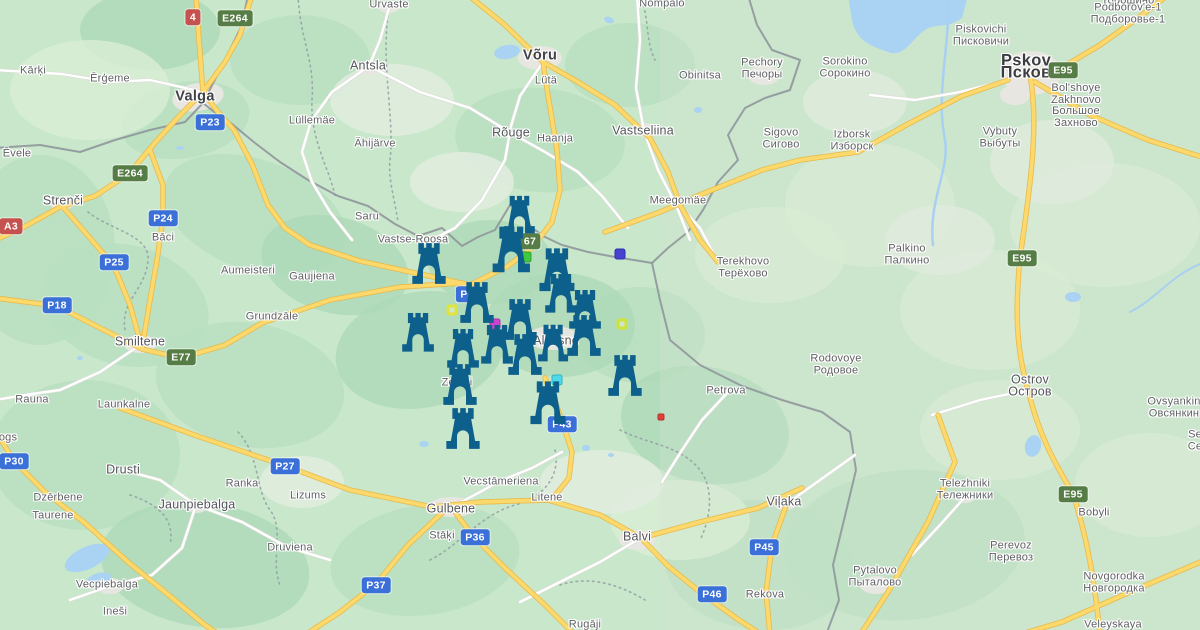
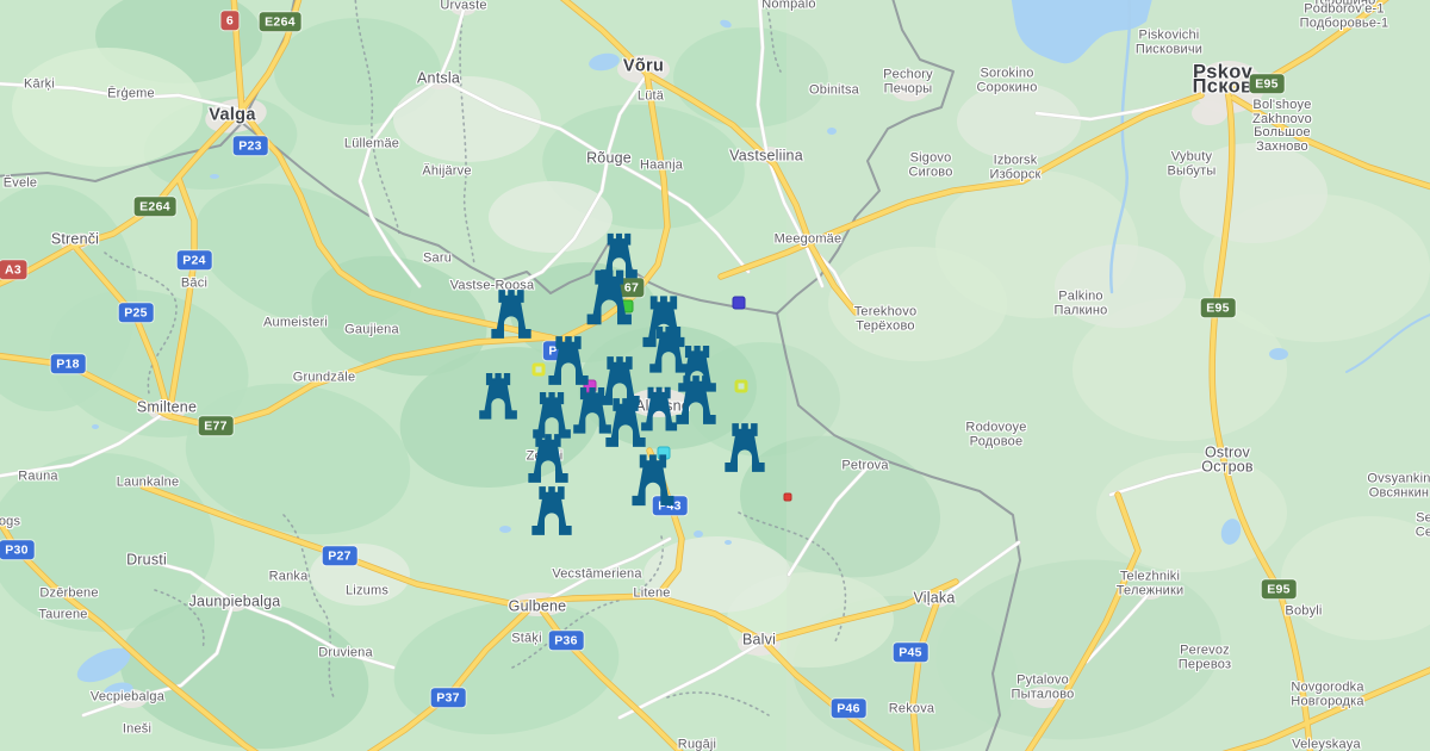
  Urvaste
  Nõmpalo
  Võru
  Lütä
  Antsla
  Obinitsa
  Lüllemäe
  Rõuge
  Haanja
  Vastseliina
  Ähijärve
  Saru
  Vastse-Roosa
  Meegomäe
  Pechory
  Печоры
  Sorokino
  Сорокино
  Sigovo
  Сигово
  Izborsk
  Изборск
  Piskovichi
  Писковичи
  Pskov
  Псков
  Торошино
  Podborov'e-1
  Подборовье-1
  Bol'shoye
  Zakhnovo
  Большое
  Захново
  Vybuty
  Выбуты
  Palkino
  Палкино
  Terekhovo
  Терёхово
  Rodovoye
  Родовое
  Petrova
  Ostrov
  Остров
  Ovsyankin
  Овсянкин
  Se
  Ce
  Telezhniki
  Тележники
  Bobyli
  Perevoz
  Перевоз
  Novgorodka
  Новгородка
  Veleyskaya
  Pytalovo
  Пыталово
  Kārķi
  Ērģeme
  Valga
  Ēvele
  Strenči
  Bāci
  Aumeisteri
  Gaujiena
  Grundzāle
  Smiltene
  Rauna
  Launkalne
  ogs
  Drusti
  Dzērbene
  Taurene
  Vecpiebalga
  Ineši
  Jaunpiebalga
  Druviena
  Lizums
  Ranka
  Vecstāmeriena
  Gulbene
  Stāķi
  Litene
  Balvi
  Viļaka
  Rekova
  Rugāji
- 4
+ 6
  E264
  P23
  E264
  A3
  P24
  P25
  P18
  E77
  67
  P
  P27
  P30
  P36
  P37
  P45
  P46
  E95
  E95
  E95
